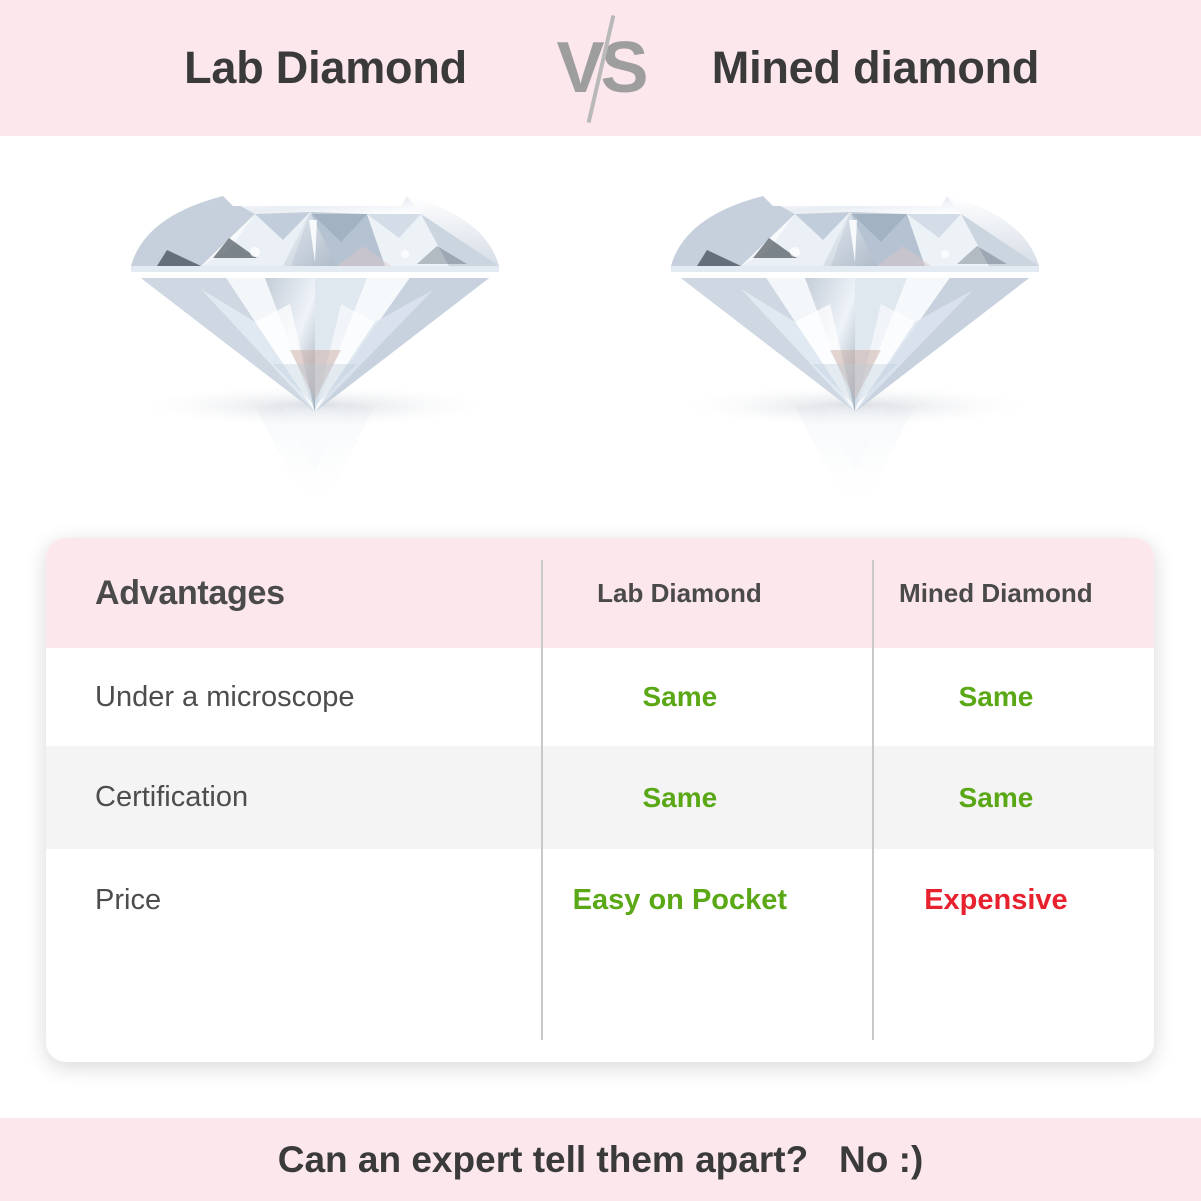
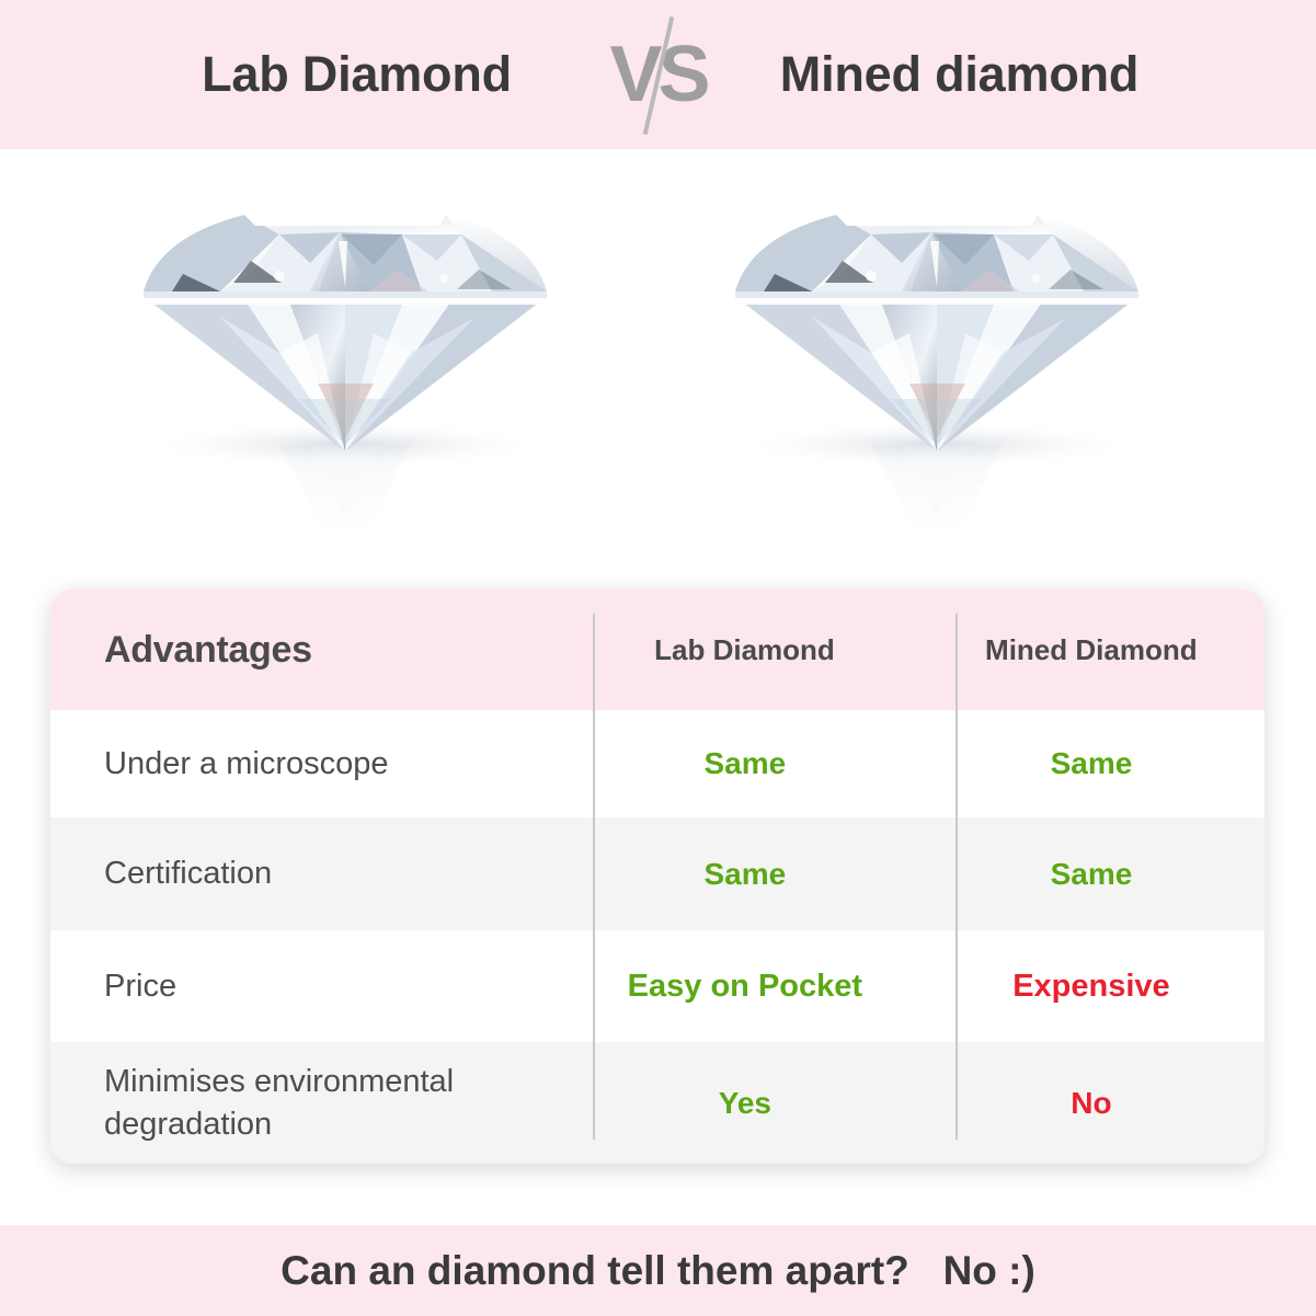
  Lab Diamond
  VS
  Mined diamond
  Advantages
  Lab Diamond
  Mined Diamond
  Under a microscope
  Same
  Same
  Certification
  Same
  Same
  Price
  Easy on Pocket
  Expensive
+ Minimises environmental degradation
+ Yes
+ No
- Can an expert tell them apart? No :)
+ Can an diamond tell them apart? No :)
